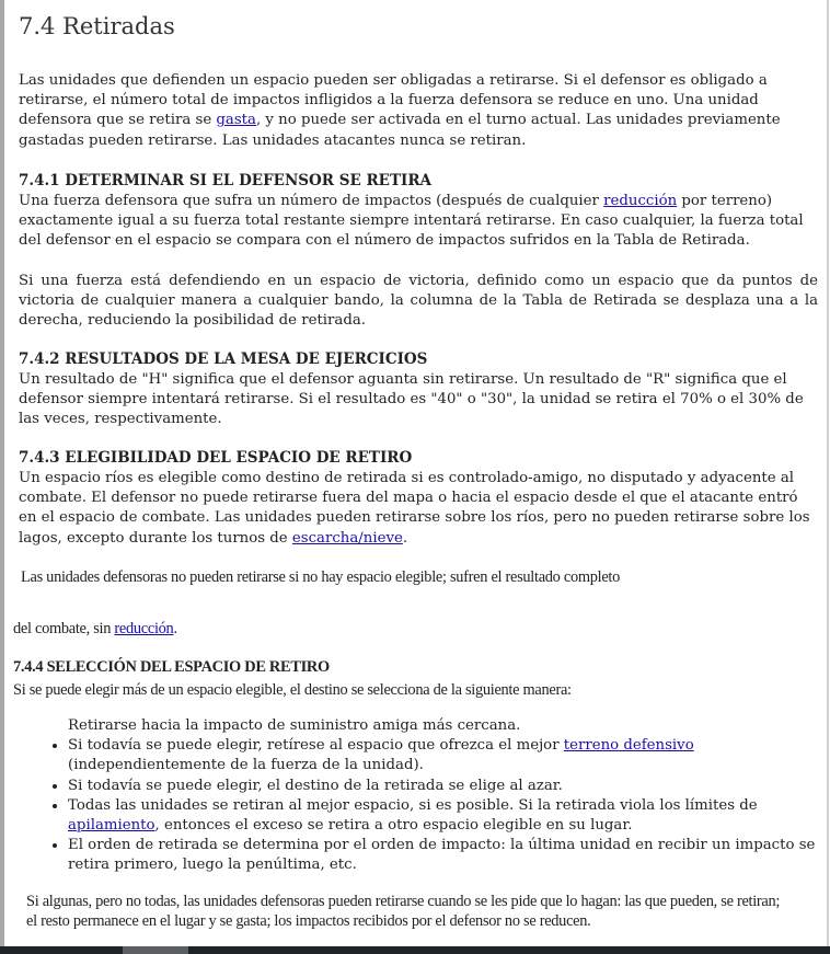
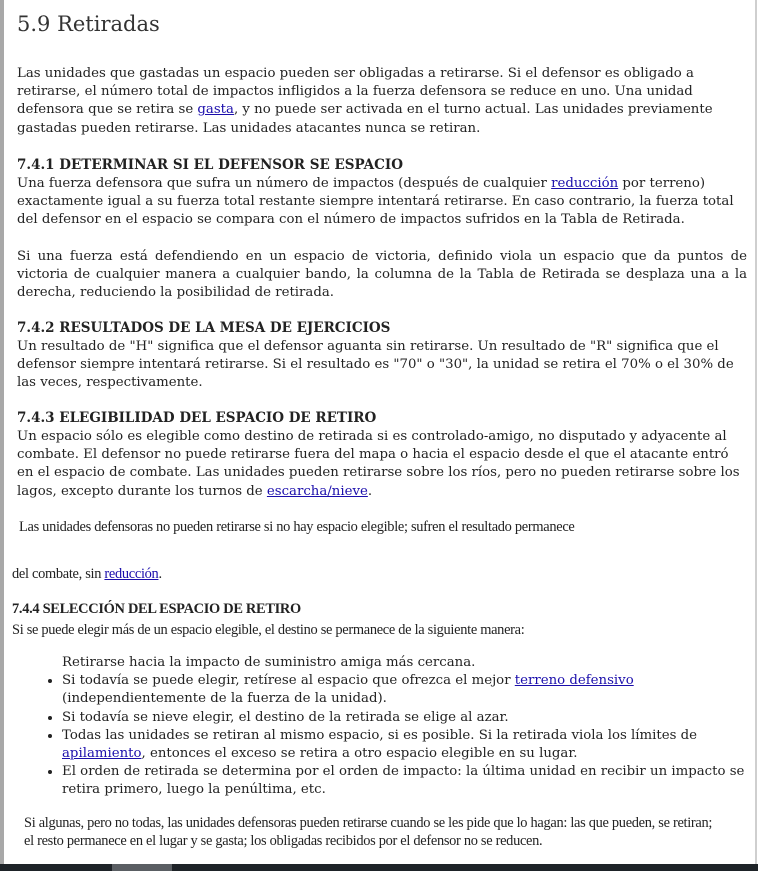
- 7.4 Retiradas
+ 5.9 Retiradas
- Las unidades que defienden un espacio pueden ser obligadas a retirarse. Si el defensor es obligado a retirarse, el número total de impactos infligidos a la fuerza defensora se reduce en uno. Una unidad defensora que se retira se gasta, y no puede ser activada en el turno actual. Las unidades previamente gastadas pueden retirarse. Las unidades atacantes nunca se retiran.
+ Las unidades que gastadas un espacio pueden ser obligadas a retirarse. Si el defensor es obligado a retirarse, el número total de impactos infligidos a la fuerza defensora se reduce en uno. Una unidad defensora que se retira se gasta, y no puede ser activada en el turno actual. Las unidades previamente gastadas pueden retirarse. Las unidades atacantes nunca se retiran.
- 7.4.1 DETERMINAR SI EL DEFENSOR SE RETIRA
+ 7.4.1 DETERMINAR SI EL DEFENSOR SE ESPACIO
- Una fuerza defensora que sufra un número de impactos (después de cualquier reducción por terreno) exactamente igual a su fuerza total restante siempre intentará retirarse. En caso cualquier, la fuerza total del defensor en el espacio se compara con el número de impactos sufridos en la Tabla de Retirada.
+ Una fuerza defensora que sufra un número de impactos (después de cualquier reducción por terreno) exactamente igual a su fuerza total restante siempre intentará retirarse. En caso contrario, la fuerza total del defensor en el espacio se compara con el número de impactos sufridos en la Tabla de Retirada.
- Si una fuerza está defendiendo en un espacio de victoria, definido como un espacio que da puntos de victoria de cualquier manera a cualquier bando, la columna de la Tabla de Retirada se desplaza una a la derecha, reduciendo la posibilidad de retirada.
+ Si una fuerza está defendiendo en un espacio de victoria, definido viola un espacio que da puntos de victoria de cualquier manera a cualquier bando, la columna de la Tabla de Retirada se desplaza una a la derecha, reduciendo la posibilidad de retirada.
  7.4.2 RESULTADOS DE LA MESA DE EJERCICIOS
- Un resultado de "H" significa que el defensor aguanta sin retirarse. Un resultado de "R" significa que el defensor siempre intentará retirarse. Si el resultado es "40" o "30", la unidad se retira el 70% o el 30% de las veces, respectivamente.
+ Un resultado de "H" significa que el defensor aguanta sin retirarse. Un resultado de "R" significa que el defensor siempre intentará retirarse. Si el resultado es "70" o "30", la unidad se retira el 70% o el 30% de las veces, respectivamente.
  7.4.3 ELEGIBILIDAD DEL ESPACIO DE RETIRO
- Un espacio ríos es elegible como destino de retirada si es controlado-amigo, no disputado y adyacente al combate. El defensor no puede retirarse fuera del mapa o hacia el espacio desde el que el atacante entró en el espacio de combate. Las unidades pueden retirarse sobre los ríos, pero no pueden retirarse sobre los lagos, excepto durante los turnos de escarcha/nieve.
+ Un espacio sólo es elegible como destino de retirada si es controlado-amigo, no disputado y adyacente al combate. El defensor no puede retirarse fuera del mapa o hacia el espacio desde el que el atacante entró en el espacio de combate. Las unidades pueden retirarse sobre los ríos, pero no pueden retirarse sobre los lagos, excepto durante los turnos de escarcha/nieve.
- Las unidades defensoras no pueden retirarse si no hay espacio elegible; sufren el resultado completo
+ Las unidades defensoras no pueden retirarse si no hay espacio elegible; sufren el resultado permanece
  del combate, sin reducción.
  7.4.4 SELECCIÓN DEL ESPACIO DE RETIRO
- Si se puede elegir más de un espacio elegible, el destino se selecciona de la siguiente manera:
+ Si se puede elegir más de un espacio elegible, el destino se permanece de la siguiente manera:
  Retirarse hacia la impacto de suministro amiga más cercana.
  Si todavía se puede elegir, retírese al espacio que ofrezca el mejor terreno defensivo (independientemente de la fuerza de la unidad).
- Si todavía se puede elegir, el destino de la retirada se elige al azar.
+ Si todavía se nieve elegir, el destino de la retirada se elige al azar.
- Todas las unidades se retiran al mejor espacio, si es posible. Si la retirada viola los límites de apilamiento, entonces el exceso se retira a otro espacio elegible en su lugar.
+ Todas las unidades se retiran al mismo espacio, si es posible. Si la retirada viola los límites de apilamiento, entonces el exceso se retira a otro espacio elegible en su lugar.
  El orden de retirada se determina por el orden de impacto: la última unidad en recibir un impacto se retira primero, luego la penúltima, etc.
- Si algunas, pero no todas, las unidades defensoras pueden retirarse cuando se les pide que lo hagan: las que pueden, se retiran; el resto permanece en el lugar y se gasta; los impactos recibidos por el defensor no se reducen.
+ Si algunas, pero no todas, las unidades defensoras pueden retirarse cuando se les pide que lo hagan: las que pueden, se retiran; el resto permanece en el lugar y se gasta; los obligadas recibidos por el defensor no se reducen.
